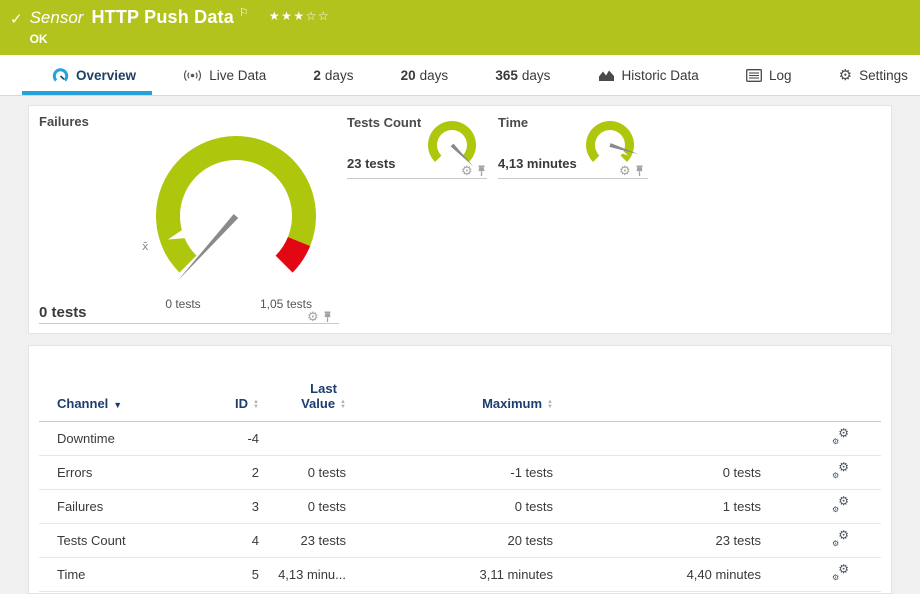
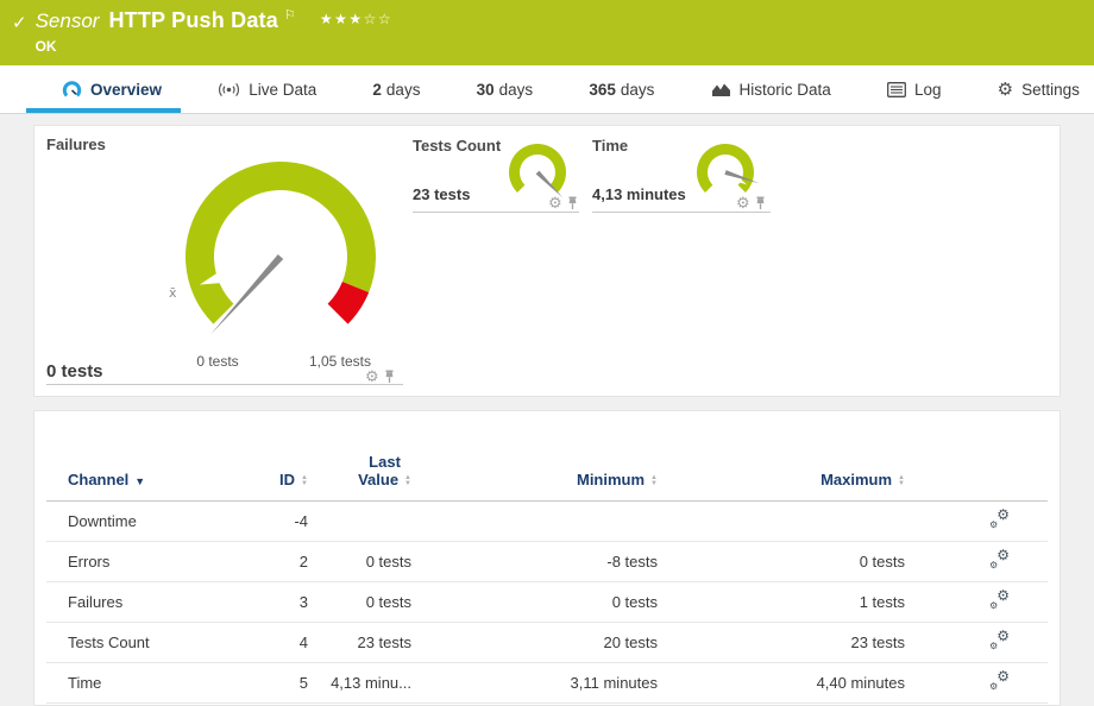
  ✓
  Sensor
  HTTP Push Data
  ⚐
  ★★★☆☆
  OK
  Overview
  Live Data
  2 days
- 20 days
+ 30 days
  365 days
  Historic Data
  Log
  ⚙
  Settings
  Failures
  x̄
  0 tests
  1,05 tests
  0 tests
  ⚙
  Tests Count
  23 tests
  ⚙
  Time
  4,13 minutes
  ⚙
  Channel ▼
  ID
  Last
  Value
+ Minimum
  Maximum
  Downtime
  -4
  ⚙
  ⚙
  Errors
  2
  0 tests
- -1 tests
+ -8 tests
  0 tests
  ⚙
  ⚙
  Failures
  3
  0 tests
  0 tests
  1 tests
  ⚙
  ⚙
  Tests Count
  4
  23 tests
  20 tests
  23 tests
  ⚙
  ⚙
  Time
  5
  4,13 minu...
  3,11 minutes
  4,40 minutes
  ⚙
  ⚙
